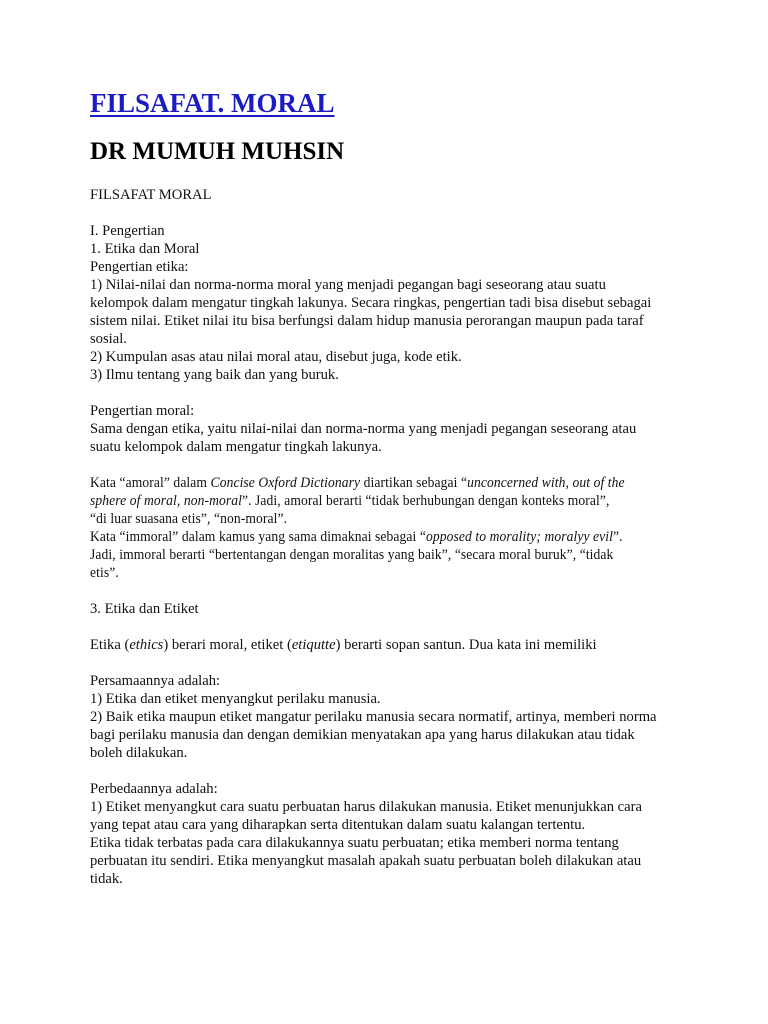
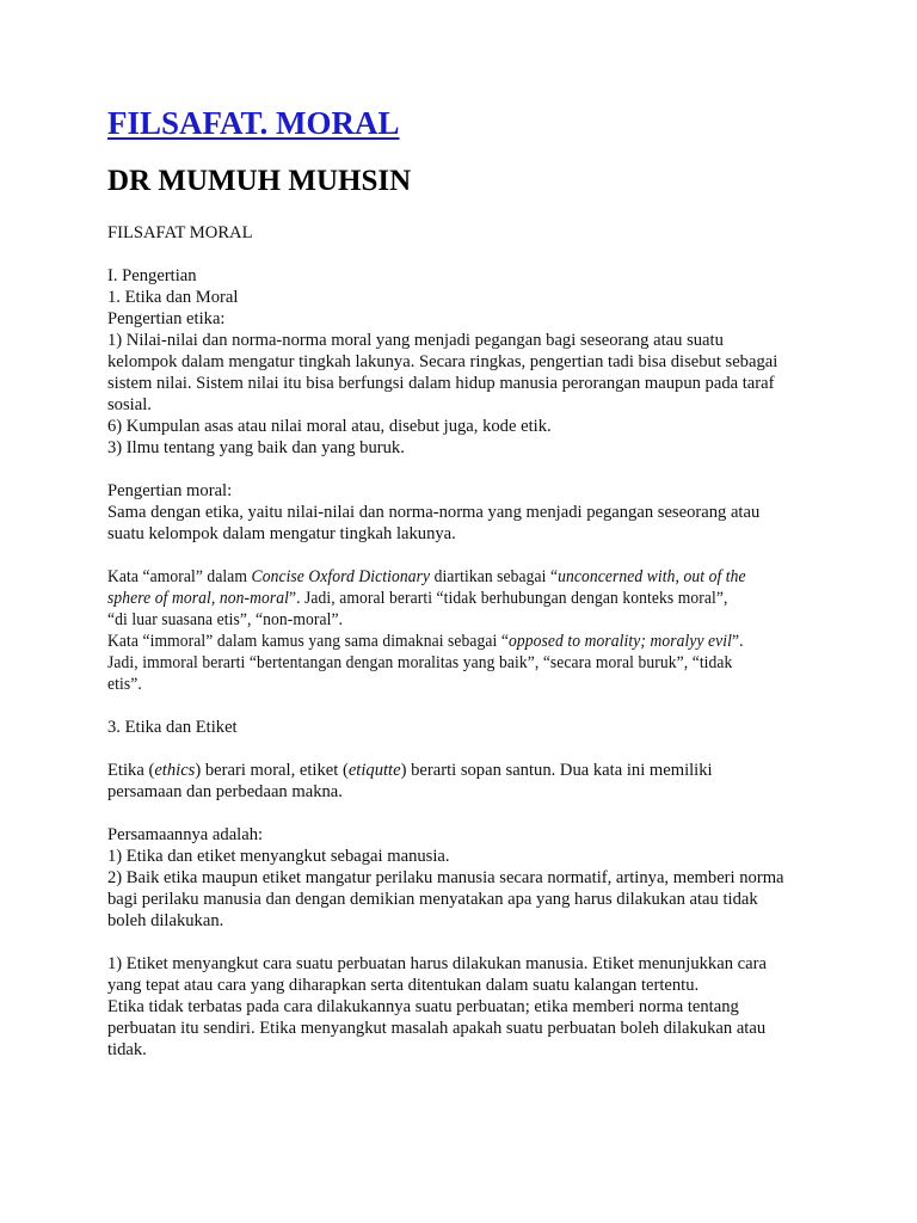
  FILSAFAT. MORAL
  DR MUMUH MUHSIN
  FILSAFAT MORAL
  I. Pengertian
  1. Etika dan Moral
  Pengertian etika:
  1) Nilai-nilai dan norma-norma moral yang menjadi pegangan bagi seseorang atau suatu
  kelompok dalam mengatur tingkah lakunya. Secara ringkas, pengertian tadi bisa disebut sebagai
- sistem nilai. Etiket nilai itu bisa berfungsi dalam hidup manusia perorangan maupun pada taraf
+ sistem nilai. Sistem nilai itu bisa berfungsi dalam hidup manusia perorangan maupun pada taraf
  sosial.
- 2) Kumpulan asas atau nilai moral atau, disebut juga, kode etik.
+ 6) Kumpulan asas atau nilai moral atau, disebut juga, kode etik.
  3) Ilmu tentang yang baik dan yang buruk.
  Pengertian moral:
  Sama dengan etika, yaitu nilai-nilai dan norma-norma yang menjadi pegangan seseorang atau
  suatu kelompok dalam mengatur tingkah lakunya.
  Kata “amoral” dalam Concise Oxford Dictionary diartikan sebagai “unconcerned with, out of the
  sphere of moral, non-moral”. Jadi, amoral berarti “tidak berhubungan dengan konteks moral”,
  “di luar suasana etis”, “non-moral”.
  Kata “immoral” dalam kamus yang sama dimaknai sebagai “opposed to morality; moralyy evil”.
  Jadi, immoral berarti “bertentangan dengan moralitas yang baik”, “secara moral buruk”, “tidak
  etis”.
  3. Etika dan Etiket
  Etika (ethics) berari moral, etiket (etiqutte) berarti sopan santun. Dua kata ini memiliki
+ persamaan dan perbedaan makna.
  Persamaannya adalah:
- 1) Etika dan etiket menyangkut perilaku manusia.
+ 1) Etika dan etiket menyangkut sebagai manusia.
  2) Baik etika maupun etiket mangatur perilaku manusia secara normatif, artinya, memberi norma
  bagi perilaku manusia dan dengan demikian menyatakan apa yang harus dilakukan atau tidak
  boleh dilakukan.
- Perbedaannya adalah:
  1) Etiket menyangkut cara suatu perbuatan harus dilakukan manusia. Etiket menunjukkan cara
  yang tepat atau cara yang diharapkan serta ditentukan dalam suatu kalangan tertentu.
  Etika tidak terbatas pada cara dilakukannya suatu perbuatan; etika memberi norma tentang
  perbuatan itu sendiri. Etika menyangkut masalah apakah suatu perbuatan boleh dilakukan atau
  tidak.
